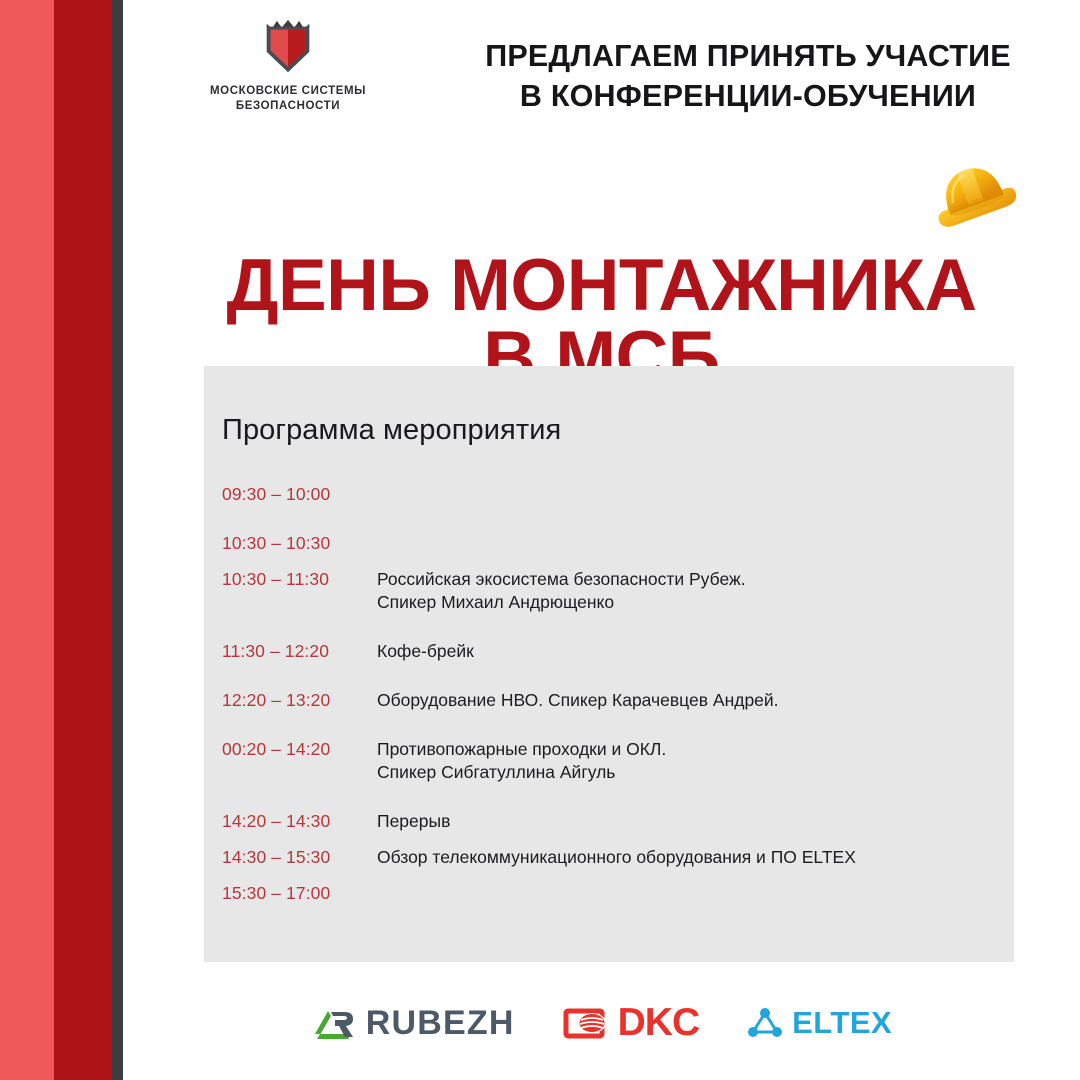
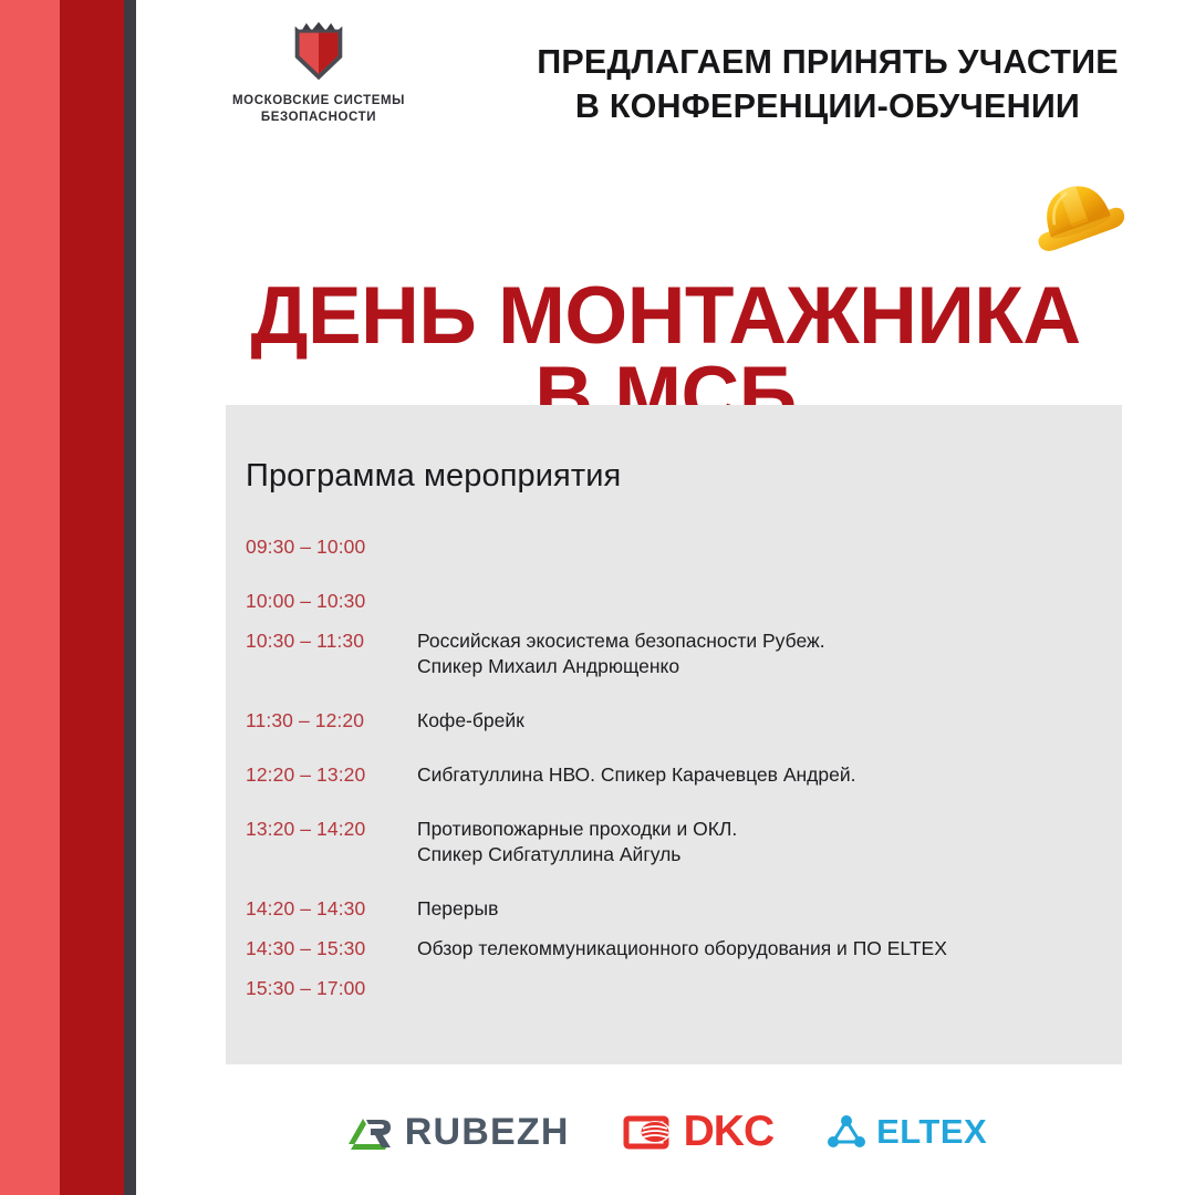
  МОСКОВСКИЕ СИСТЕМЫ
  БЕЗОПАСНОСТИ
  ПРЕДЛАГАЕМ ПРИНЯТЬ УЧАСТИЕ
  В КОНФЕРЕНЦИИ-ОБУЧЕНИИ
  ДЕНЬ МОНТАЖНИКА
  В МСБ
  Программа мероприятия
  09:30 – 10:00
- 10:30 – 10:30
+ 10:00 – 10:30
  10:30 – 11:30
  Российская экосистема безопасности Рубеж.
  Спикер Михаил Андрющенко
  11:30 – 12:20
  Кофе-брейк
  12:20 – 13:20
- Оборудование НВО. Спикер Карачевцев Андрей.
+ Сибгатуллина НВО. Спикер Карачевцев Андрей.
- 00:20 – 14:20
+ 13:20 – 14:20
  Противопожарные проходки и ОКЛ.
  Спикер Сибгатуллина Айгуль
  14:20 – 14:30
  Перерыв
  14:30 – 15:30
  Обзор телекоммуникационного оборудования и ПО ELTEX
  15:30 – 17:00
  RUBEZH
  DKC
  ELTEX
